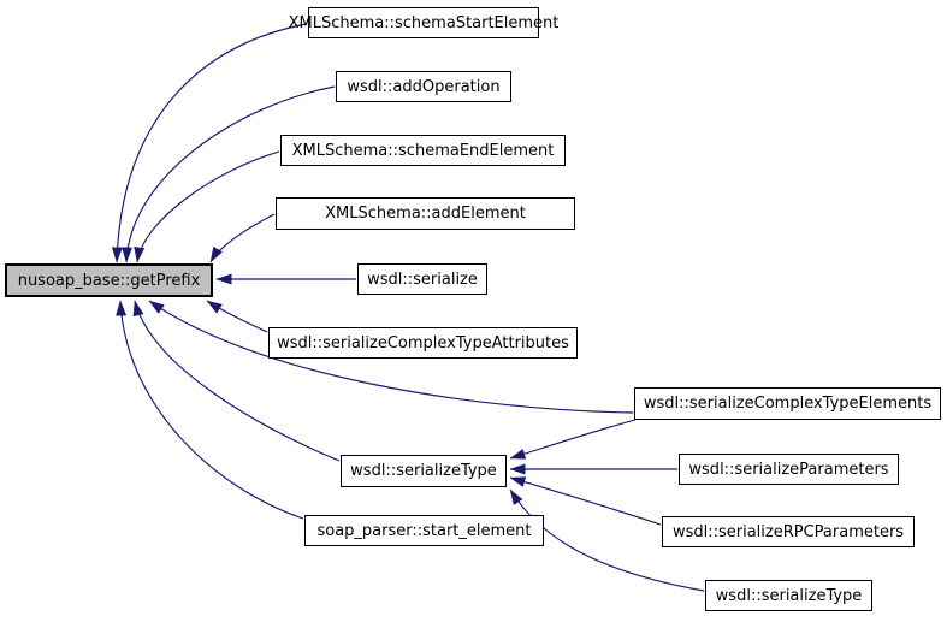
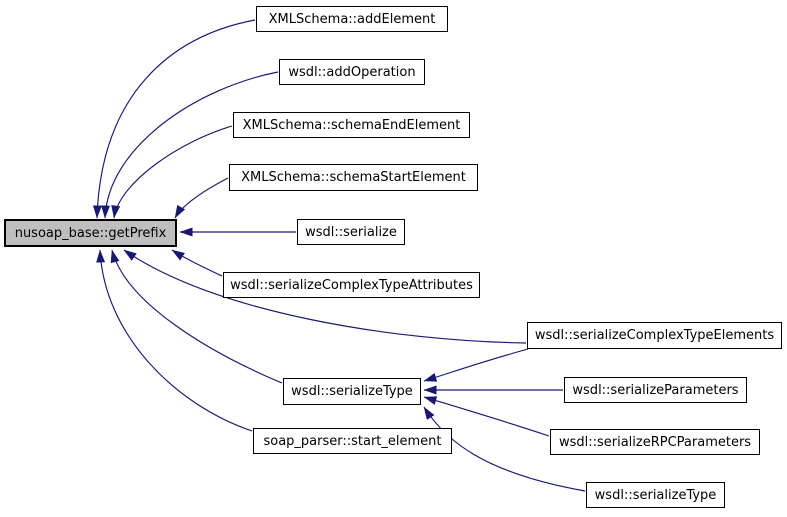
  nusoap_base::getPrefix
- XMLSchema::schemaStartElement
+ XMLSchema::addElement
  wsdl::addOperation
  XMLSchema::schemaEndElement
- XMLSchema::addElement
+ XMLSchema::schemaStartElement
  wsdl::serialize
  wsdl::serializeComplexTypeAttributes
  wsdl::serializeComplexTypeElements
  wsdl::serializeParameters
  wsdl::serializeRPCParameters
  wsdl::serializeType
  wsdl::serializeType
  soap_parser::start_element
